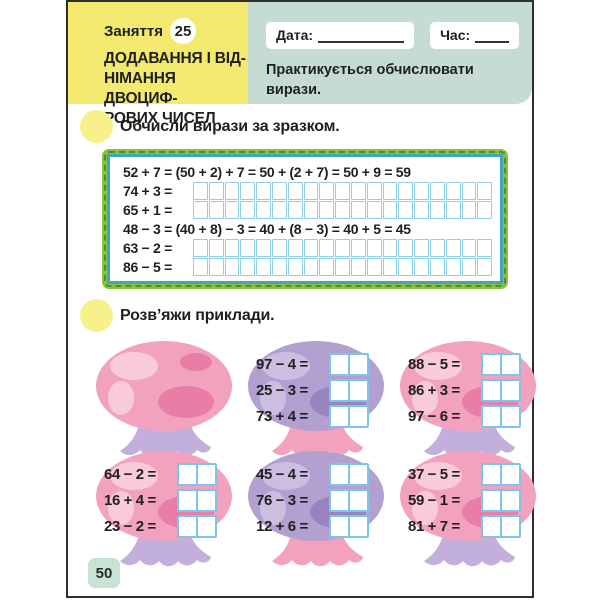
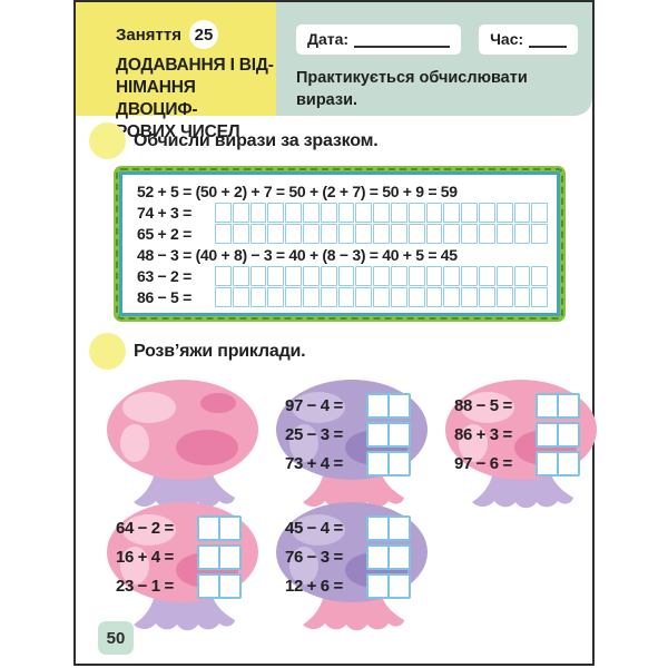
  Заняття
  25
  ДОДАВАННЯ І ВІД-
  НІМАННЯ ДВОЦИФ-
  ОВИХ ЧИСЕЛ
  Дата:
  Час:
  Практикується обчислювати вирази.
  Обчисли вирази за зразком.
- 52 + 7 = (50 + 2) + 7 = 50 + (2 + 7) = 50 + 9 = 59
+ 52 + 5 = (50 + 2) + 7 = 50 + (2 + 7) = 50 + 9 = 59
  74 + 3 =
- 65 + 1 =
+ 65 + 2 =
  48 − 3 = (40 + 8) − 3 = 40 + (8 − 3) = 40 + 5 = 45
  63 − 2 =
  86 − 5 =
  Розв’яжи приклади.
  97 − 4 =
  25 − 3 =
  73 + 4 =
  88 − 5 =
  86 + 3 =
  97 − 6 =
  64 − 2 =
  16 + 4 =
- 23 − 2 =
+ 23 − 1 =
  45 − 4 =
  76 − 3 =
  12 + 6 =
- 37 − 5 =
- 59 − 1 =
- 81 + 7 =
  50
